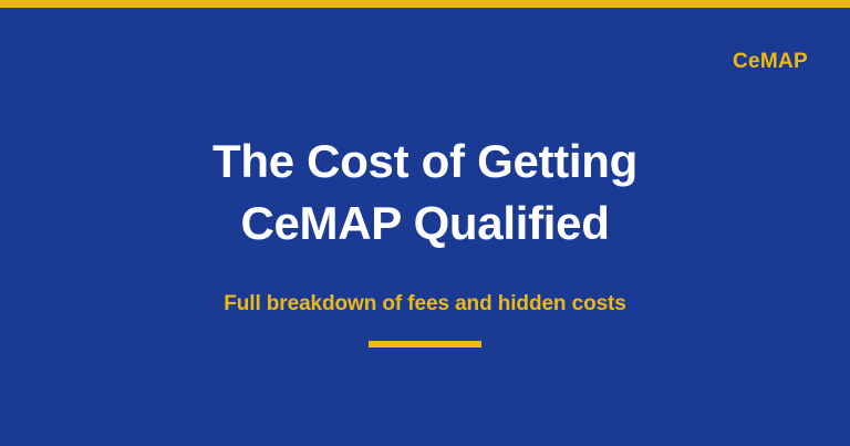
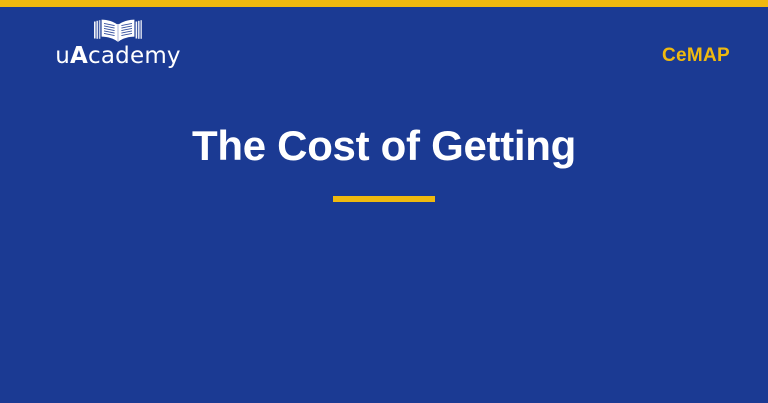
+ uAcademy
  CeMAP
  The Cost of Getting
- CeMAP Qualified
- Full breakdown of fees and hidden costs
